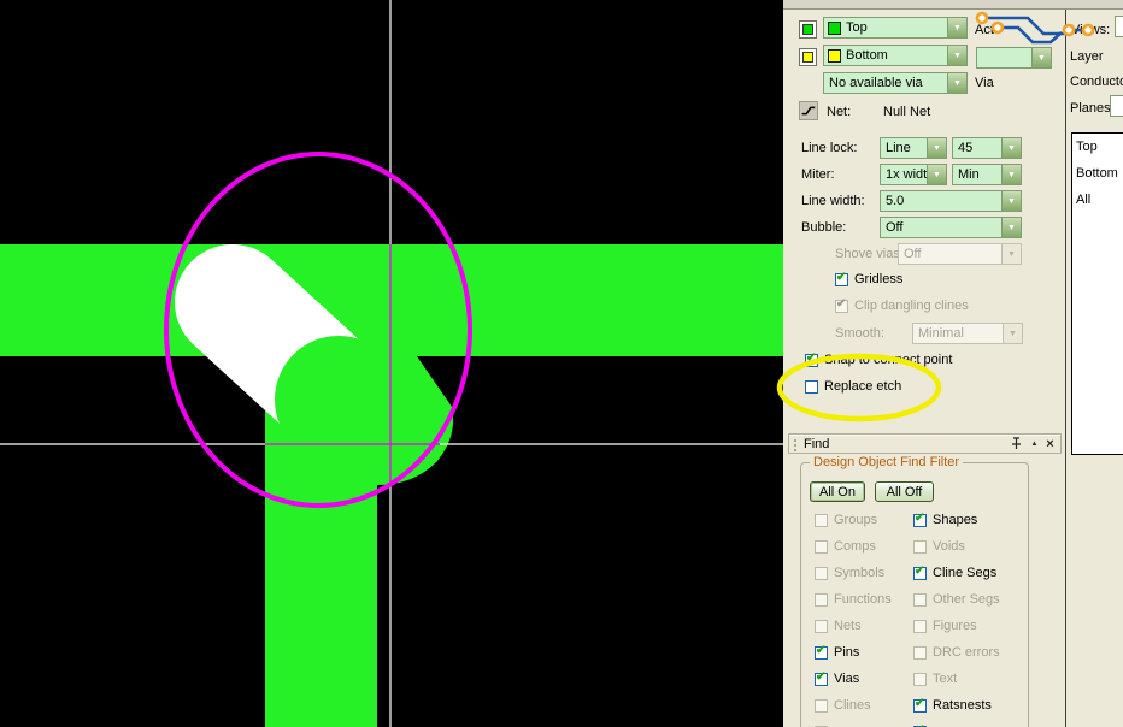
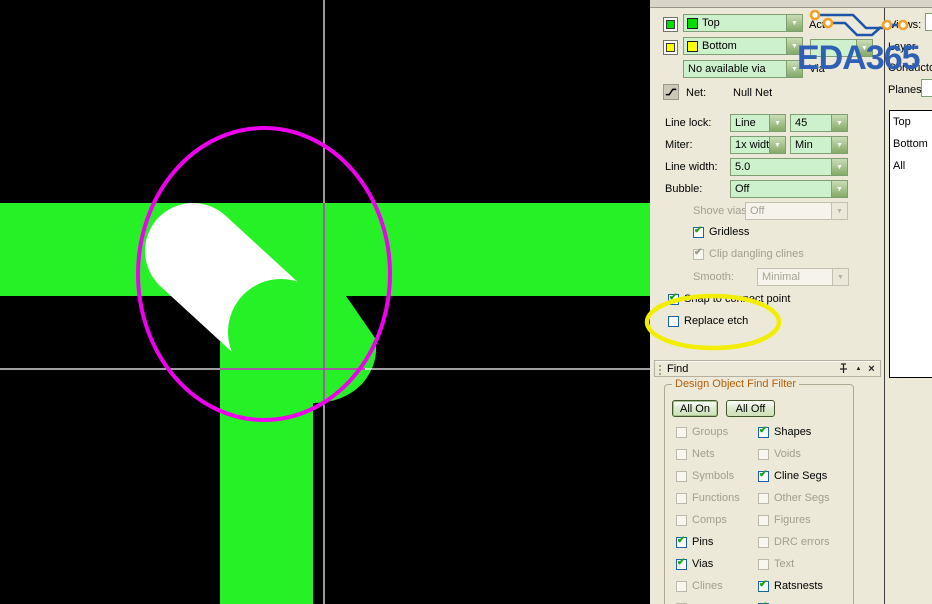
  Top
  Bottom
  No available via
  Via
  Net:
  Null Net
  Line lock:
  Line
  45
  Miter:
  1x widt
  Min
  Line width:
  5.0
  Bubble:
  Off
  Shove via
  Off
  ✔
  Gridless
  ✔
  Clip dangling clines
  Smooth:
  Minimal
  ✔
  Replace etch
  Find
  ×
  Design Object Find Filter
  All On
  All Off
  Groups
- Comps
+ Nets
  Symbols
  Functions
- Nets
+ Comps
  ✔
  Pins
  ✔
  Vias
  Clines
  ✔
  Shapes
  Voids
  ✔
  Cline Segs
  Other Segs
  Figures
  DRC errors
  Text
  ✔
  Ratsnests
  Layer
  Conduct
  Planes
  Top
  Bottom
  All
+ EDA365
